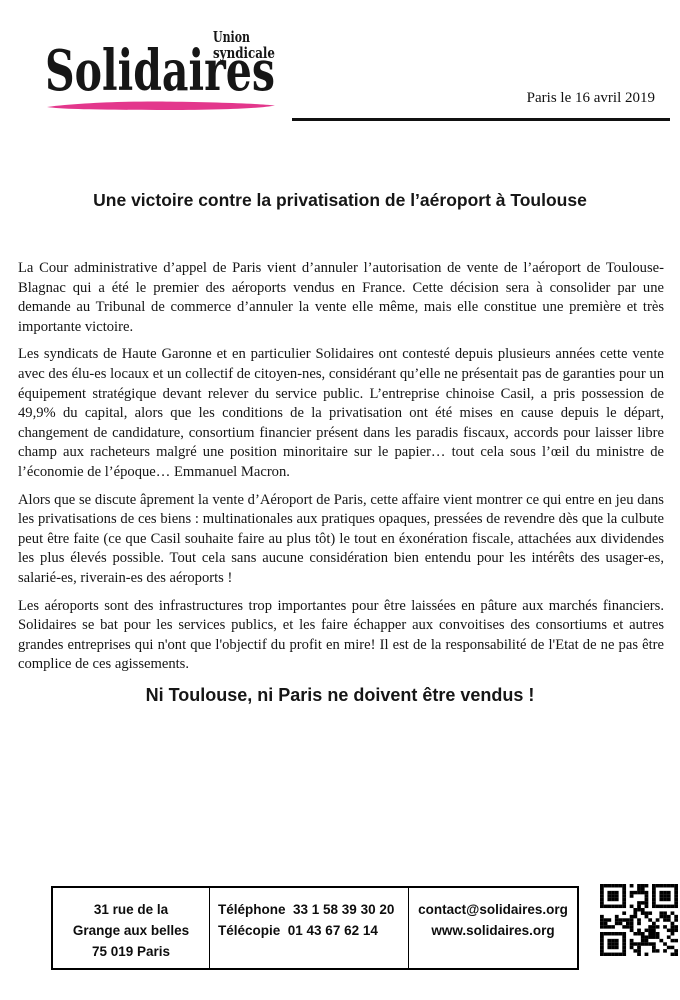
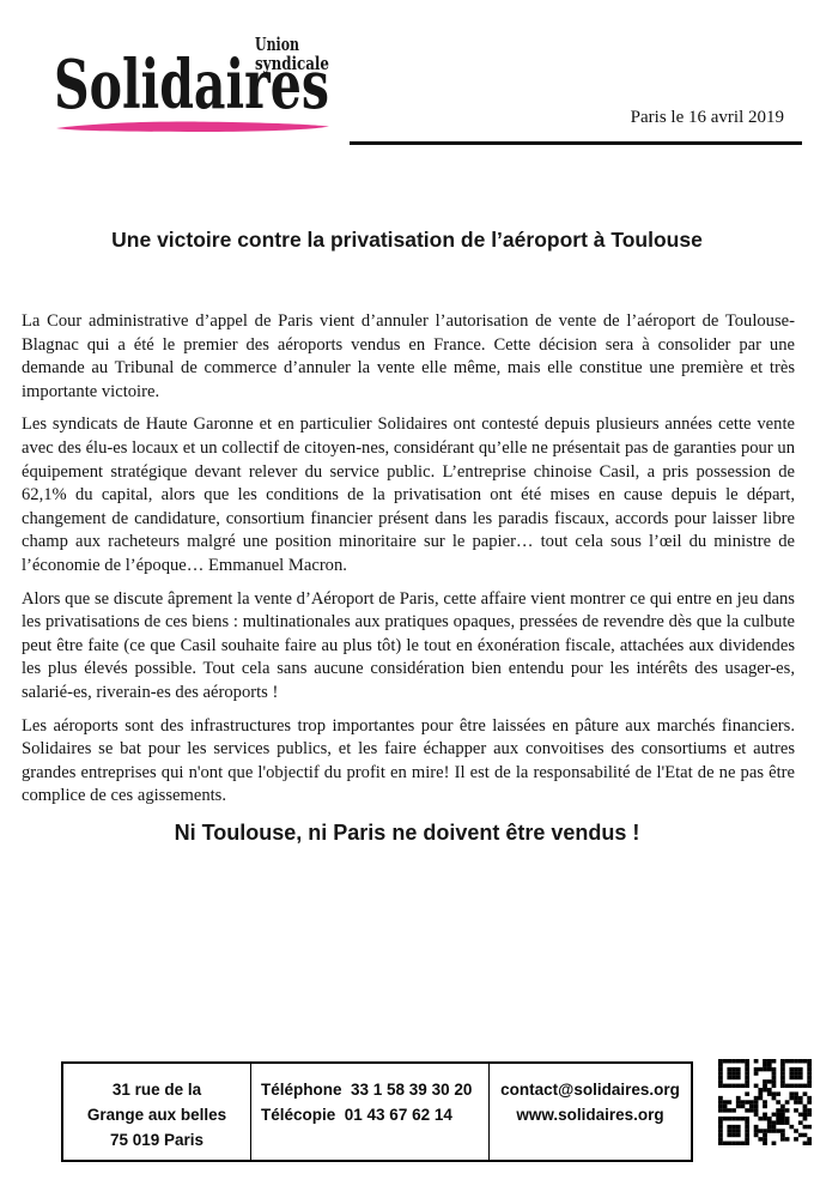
  Union
  syndicale
  Solidaires
  Paris le 16 avril 2019
  Une victoire contre la privatisation de l’aéroport à Toulouse
  La Cour administrative d’appel de Paris vient d’annuler l’autorisation de vente de l’aéroport de Toulouse-Blagnac qui a été le premier des aéroports vendus en France. Cette décision sera à consolider par une demande au Tribunal de commerce d’annuler la vente elle même, mais elle constitue une première et très importante victoire.
- Les syndicats de Haute Garonne et en particulier Solidaires ont contesté depuis plusieurs années cette vente avec des élu-es locaux et un collectif de citoyen-nes, considérant qu’elle ne présentait pas de garanties pour un équipement stratégique devant relever du service public. L’entreprise chinoise Casil, a pris possession de 49,9% du capital, alors que les conditions de la privatisation ont été mises en cause depuis le départ, changement de candidature, consortium financier présent dans les paradis fiscaux, accords pour laisser libre champ aux racheteurs malgré une position minoritaire sur le papier… tout cela sous l’œil du ministre de l’économie de l’époque… Emmanuel Macron.
+ Les syndicats de Haute Garonne et en particulier Solidaires ont contesté depuis plusieurs années cette vente avec des élu-es locaux et un collectif de citoyen-nes, considérant qu’elle ne présentait pas de garanties pour un équipement stratégique devant relever du service public. L’entreprise chinoise Casil, a pris possession de 62,1% du capital, alors que les conditions de la privatisation ont été mises en cause depuis le départ, changement de candidature, consortium financier présent dans les paradis fiscaux, accords pour laisser libre champ aux racheteurs malgré une position minoritaire sur le papier… tout cela sous l’œil du ministre de l’économie de l’époque… Emmanuel Macron.
  Alors que se discute âprement la vente d’Aéroport de Paris, cette affaire vient montrer ce qui entre en jeu dans les privatisations de ces biens : multinationales aux pratiques opaques, pressées de revendre dès que la culbute peut être faite (ce que Casil souhaite faire au plus tôt) le tout en éxonération fiscale, attachées aux dividendes les plus élevés possible. Tout cela sans aucune considération bien entendu pour les intérêts des usager-es, salarié-es, riverain-es des aéroports !
  Les aéroports sont des infrastructures trop importantes pour être laissées en pâture aux marchés financiers. Solidaires se bat pour les services publics, et les faire échapper aux convoitises des consortiums et autres grandes entreprises qui n'ont que l'objectif du profit en mire! Il est de la responsabilité de l'Etat de ne pas être complice de ces agissements.
  Ni Toulouse, ni Paris ne doivent être vendus !
  31 rue de la
  Grange aux belles
  75 019 Paris
  Téléphone 33 1 58 39 30 20
  Télécopie 01 43 67 62 14
  contact@solidaires.org
  www.solidaires.org
